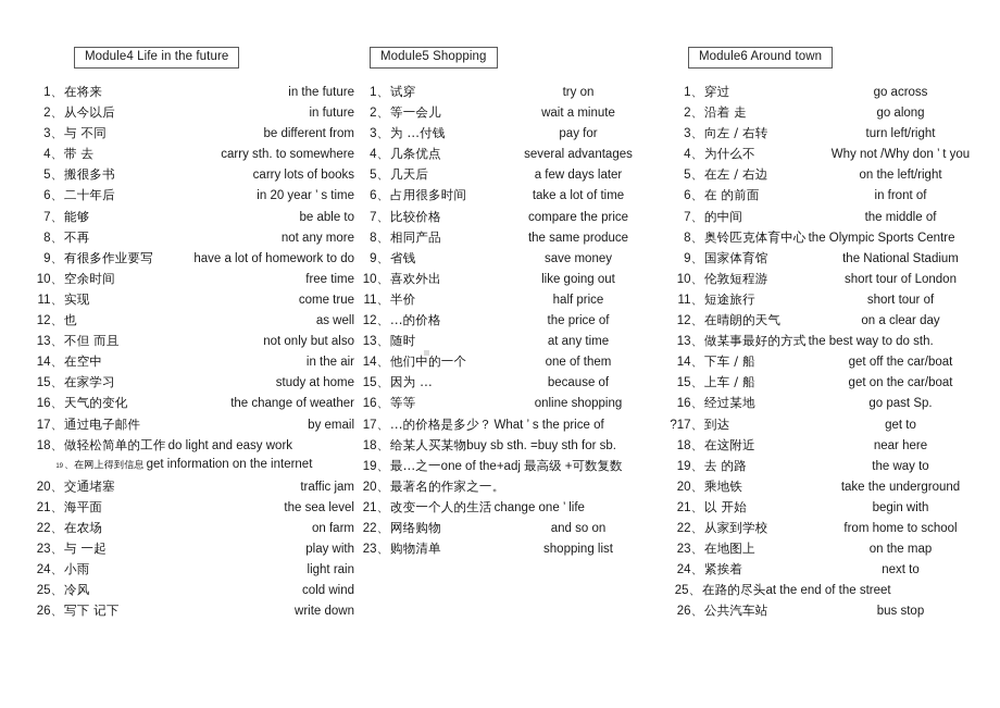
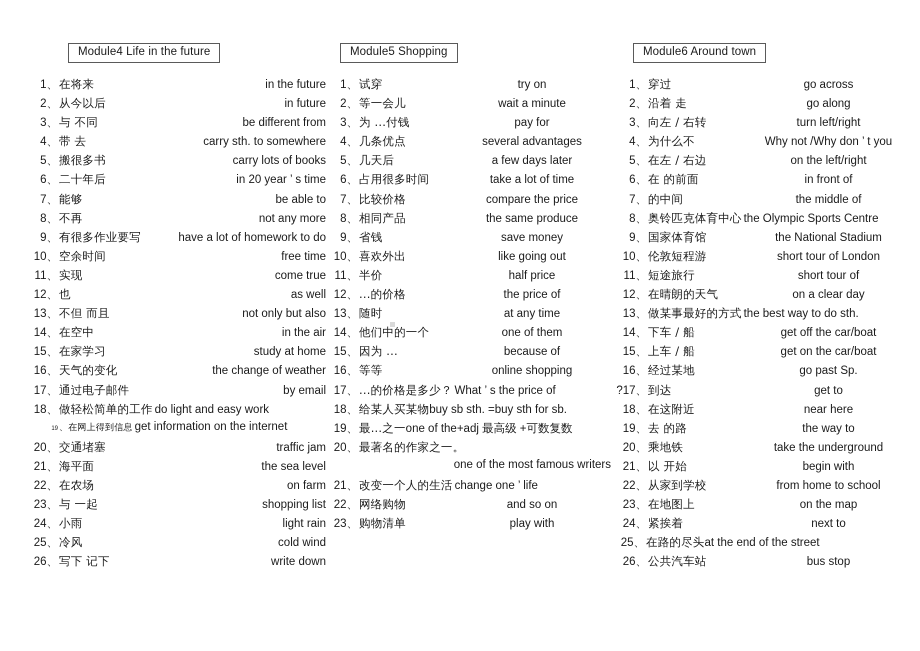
  Module4 Life in the future
  1、
  在将来
  in the future
  2、
  从今以后
  in future
  3、
  与 不同
  be different from
  4、
  带 去
  carry sth. to somewhere
  5、
  搬很多书
  carry lots of books
  6、
  二十年后
  in 20 year ’ s time
  7、
  能够
  be able to
  8、
  不再
  not any more
  9、
  有很多作业要写
  have a lot of homework to do
  10、
  空余时间
  free time
  11、
  实现
  come true
  12、
  也
  as well
  13、
  不但 而且
  not only but also
  14、
  在空中
  in the air
  15、
  在家学习
  study at home
  16、
  天气的变化
  the change of weather
  17、
  通过电子邮件
  by email
  18、
  做轻松简单的工作
  do light and easy work
  、在网上得到信息
  get information on the internet
  20、
  交通堵塞
  traffic jam
  21、
  海平面
  the sea level
  22、
  在农场
  on farm
  23、
  与 一起
- play with
+ shopping list
  24、
  小雨
  light rain
  25、
  冷风
  cold wind
  26、
  写下 记下
  write down
  Module5 Shopping
  1、
  试穿
  try on
  2、
  等一会儿
  wait a minute
  3、
  为 ...付钱
  pay for
  4、
  几条优点
  several advantages
  5、
  几天后
  a few days later
  6、
  占用很多时间
  take a lot of time
  7、
  比较价格
  compare the price
  8、
  相同产品
  the same produce
  9、
  省钱
  save money
  10、
  喜欢外出
  like going out
  11、
  半价
  half price
  12、
  ...的价格
  the price of
  13、
  随时
  at any time
  14、
  他们中的一个
  one of them
  15、
  因为 ...
  because of
  16、
  等等
  online shopping
  17、
  ...的价格是多少？
  What ’ s the price of
  18、
  给某人买某物
  buy sb sth. =buy sth for sb.
  19、
  最...之一
  one of the+adj 最高级 +可数复数
  20、
  最著名的作家之一。
+ one of the most famous writers
  21、
  改变一个人的生活
  change one ’ life
  22、
  网络购物
  and so on
  23、
  购物清单
- shopping list
+ play with
  Module6 Around town
  1、
  穿过
  go across
  2、
  沿着 走
  go along
  3、
  向左 / 右转
  turn left/right
  4、
  为什么不
  Why not /Why don ’ t you
  5、
  在左 / 右边
  on the left/right
  6、
  在 的前面
  in front of
  7、
  的中间
  the middle of
  8、
  奥铃匹克体育中心
  the Olympic Sports Centre
  9、
  国家体育馆
  the National Stadium
  10、
  伦敦短程游
  short tour of London
  11、
  短途旅行
  short tour of
  12、
  在晴朗的天气
  on a clear day
  13、
  做某事最好的方式
  the best way to do sth.
  14、
  下车 / 船
  get off the car/boat
  15、
  上车 / 船
  get on the car/boat
  16、
  经过某地
  go past Sp.
  ?17、
  到达
  get to
  18、
  在这附近
  near here
  19、
  去 的路
  the way to
  20、
  乘地铁
  take the underground
  21、
  以 开始
  begin with
  22、
  从家到学校
  from home to school
  23、
  在地图上
  on the map
  24、
  紧挨着
  next to
  25、
  在路的尽头
  at the end of the street
  26、
  公共汽车站
  bus stop
